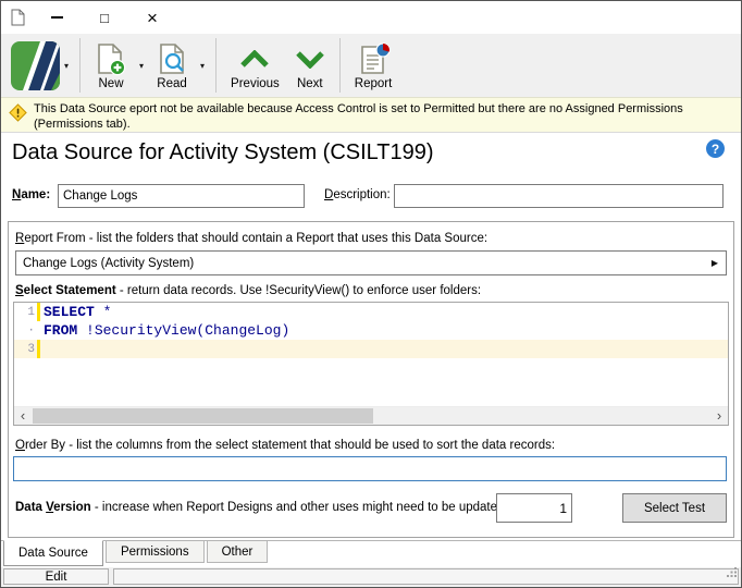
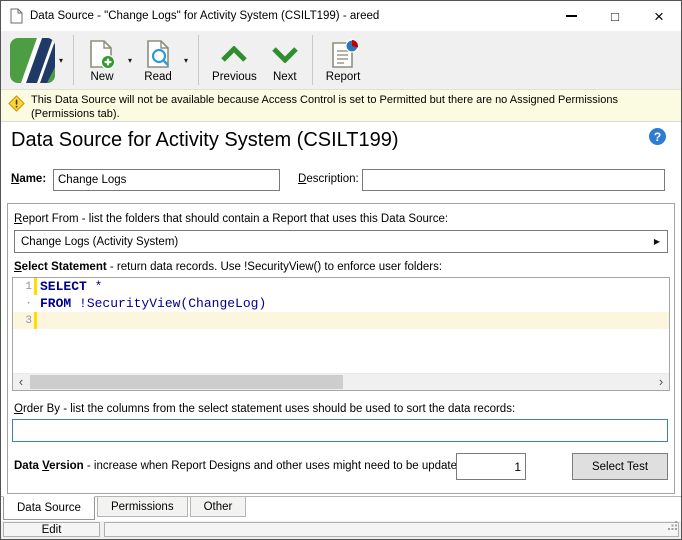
+ Data Source - "Change Logs" for Activity System (CSILT199) - areed
  □
  ×
  ▾
  New
  ▾
  Read
  ▾
  Previous
  Next
  Report
- This Data Source eport not be available because Access Control is set to Permitted but there are no Assigned Permissions (Permissions tab).
+ This Data Source will not be available because Access Control is set to Permitted but there are no Assigned Permissions (Permissions tab).
  Data Source for Activity System (CSILT199)
  ?
  Name:
  Change Logs
  Description:
  Report From - list the folders that should contain a Report that uses this Data Source:
  Change Logs (Activity System)
  ▶
  Select Statement - return data records. Use !SecurityView() to enforce user folders:
  1
  SELECT *
  ·
  FROM !SecurityView(ChangeLog)
  3
  ‹
  ›
- Order By - list the columns from the select statement that should be used to sort the data records:
+ Order By - list the columns from the select statement uses should be used to sort the data records:
  Data Version - increase when Report Designs and other uses might need to be update
  1
  Select Test
  Data Source
  Permissions
  Other
  Edit
